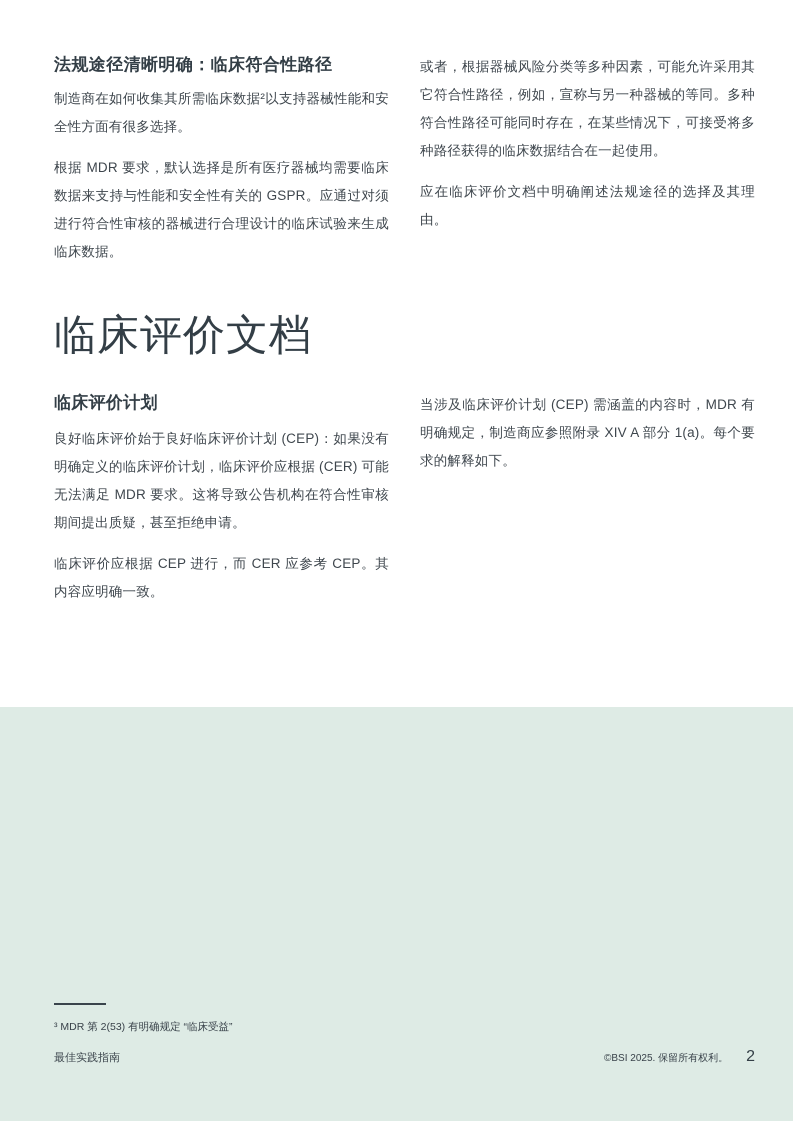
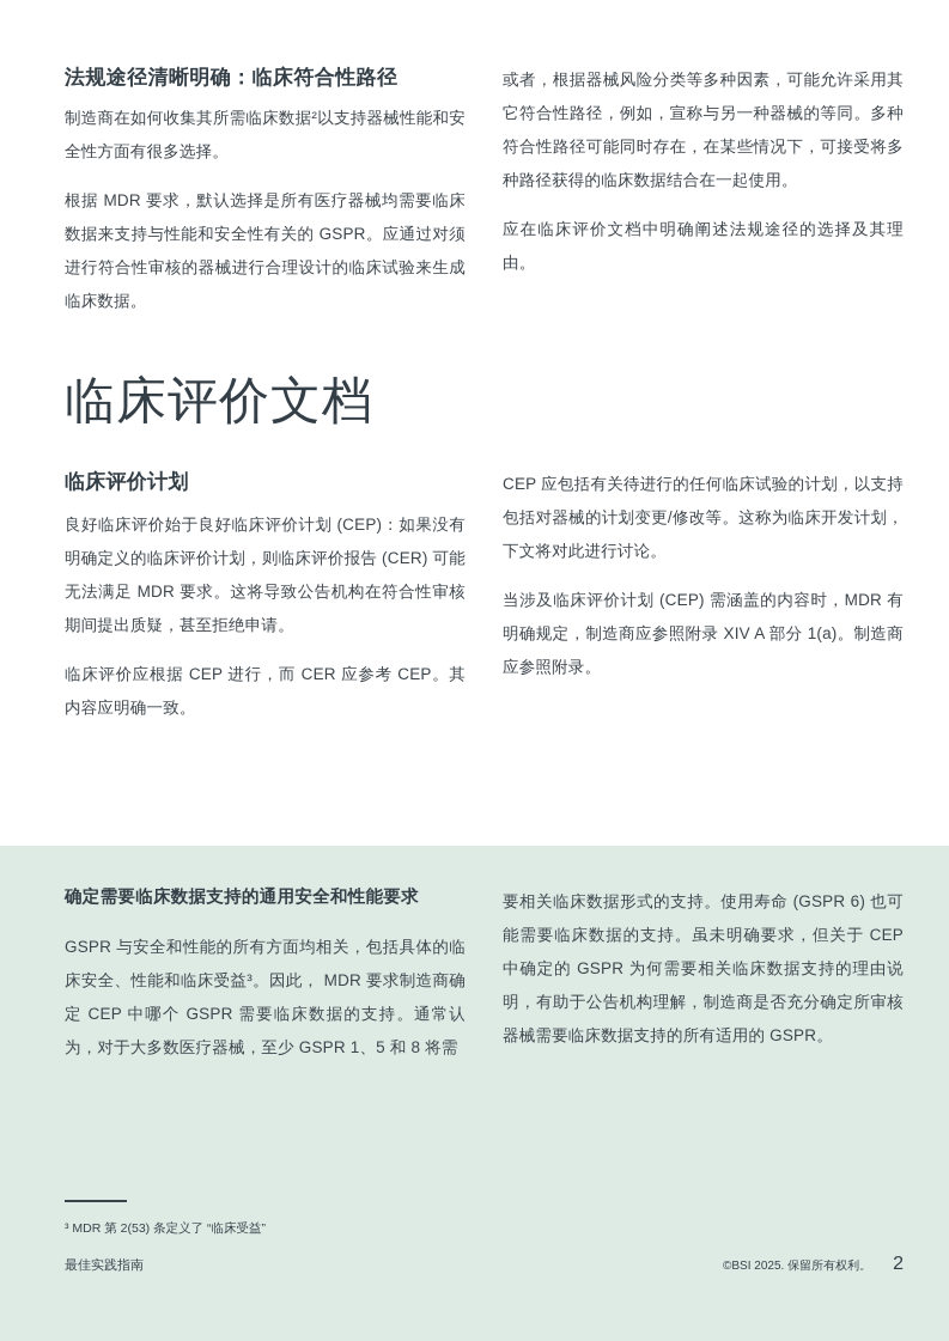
  法规途径清晰明确：临床符合性路径
  制造商在如何收集其所需临床数据²以支持器械性能和安全性方面有很多选择。
  根据 MDR 要求，默认选择是所有医疗器械均需要临床数据来支持与性能和安全性有关的 GSPR。应通过对须进行符合性审核的器械进行合理设计的临床试验来生成临床数据。
  或者，根据器械风险分类等多种因素，可能允许采用其它符合性路径，例如，宣称与另一种器械的等同。多种符合性路径可能同时存在，在某些情况下，可接受将多种路径获得的临床数据结合在一起使用。
  应在临床评价文档中明确阐述法规途径的选择及其理由。
  临床评价文档
  临床评价计划
- 良好临床评价始于良好临床评价计划 (CEP)：如果没有明确定义的临床评价计划，临床评价应根据 (CER) 可能无法满足 MDR 要求。这将导致公告机构在符合性审核期间提出质疑，甚至拒绝申请。
+ 良好临床评价始于良好临床评价计划 (CEP)：如果没有明确定义的临床评价计划，则临床评价报告 (CER) 可能无法满足 MDR 要求。这将导致公告机构在符合性审核期间提出质疑，甚至拒绝申请。
  临床评价应根据 CEP 进行，而 CER 应参考 CEP。其内容应明确一致。
+ CEP 应包括有关待进行的任何临床试验的计划，以支持包括对器械的计划变更/修改等。这称为临床开发计划，下文将对此进行讨论。
- 当涉及临床评价计划 (CEP) 需涵盖的内容时，MDR 有明确规定，制造商应参照附录 XIV A 部分 1(a)。每个要求的解释如下。
+ 当涉及临床评价计划 (CEP) 需涵盖的内容时，MDR 有明确规定，制造商应参照附录 XIV A 部分 1(a)。制造商应参照附录。
+ 确定需要临床数据支持的通用安全和性能要求
+ GSPR 与安全和性能的所有方面均相关，包括具体的临床安全、性能和临床受益³。因此， MDR 要求制造商确定 CEP 中哪个 GSPR 需要临床数据的支持。通常认为，对于大多数医疗器械，至少 GSPR 1、5 和 8 将需
+ 要相关临床数据形式的支持。使用寿命 (GSPR 6) 也可能需要临床数据的支持。虽未明确要求，但关于 CEP 中确定的 GSPR 为何需要相关临床数据支持的理由说明，有助于公告机构理解，制造商是否充分确定所审核器械需要临床数据支持的所有适用的 GSPR。
- ³ MDR 第 2(53) 有明确规定 “临床受益”
+ ³ MDR 第 2(53) 条定义了 “临床受益”
  最佳实践指南
  ©BSI 2025. 保留所有权利。
  2
